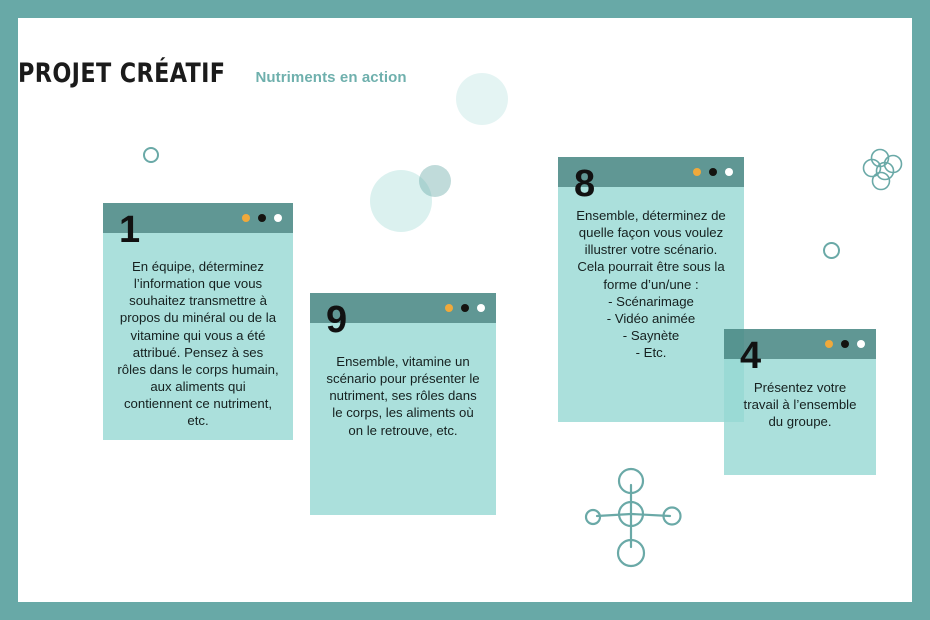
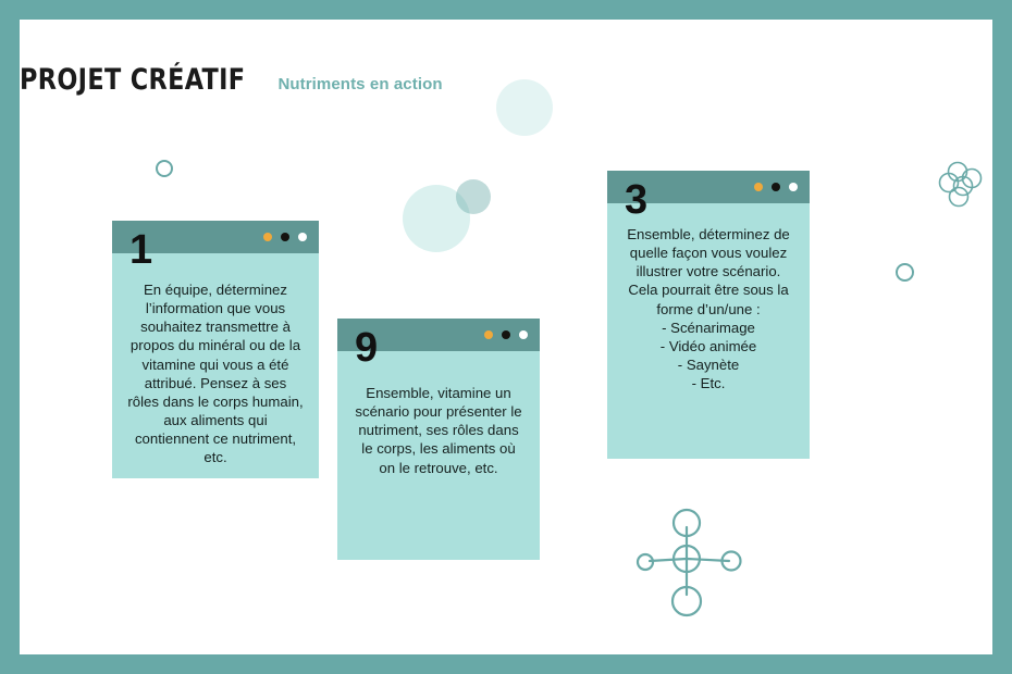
  PROJET CRÉATIF
  Nutriments en action
  1
  En équipe, déterminez l’information que vous souhaitez transmettre à propos du minéral ou de la vitamine qui vous a été attribué. Pensez à ses rôles dans le corps humain, aux aliments qui contiennent ce nutriment, etc.
  9
  Ensemble, vitamine un scénario pour présenter le nutriment, ses rôles dans le corps, les aliments où on le retrouve, etc.
- 8
+ 3
  Ensemble, déterminez de quelle façon vous voulez illustrer votre scénario. Cela pourrait être sous la forme d’un/une :
  - Scénarimage
  - Vidéo animée
  - Saynète
  - Etc.
- 4
- Présentez votre travail à l’ensemble du groupe.
